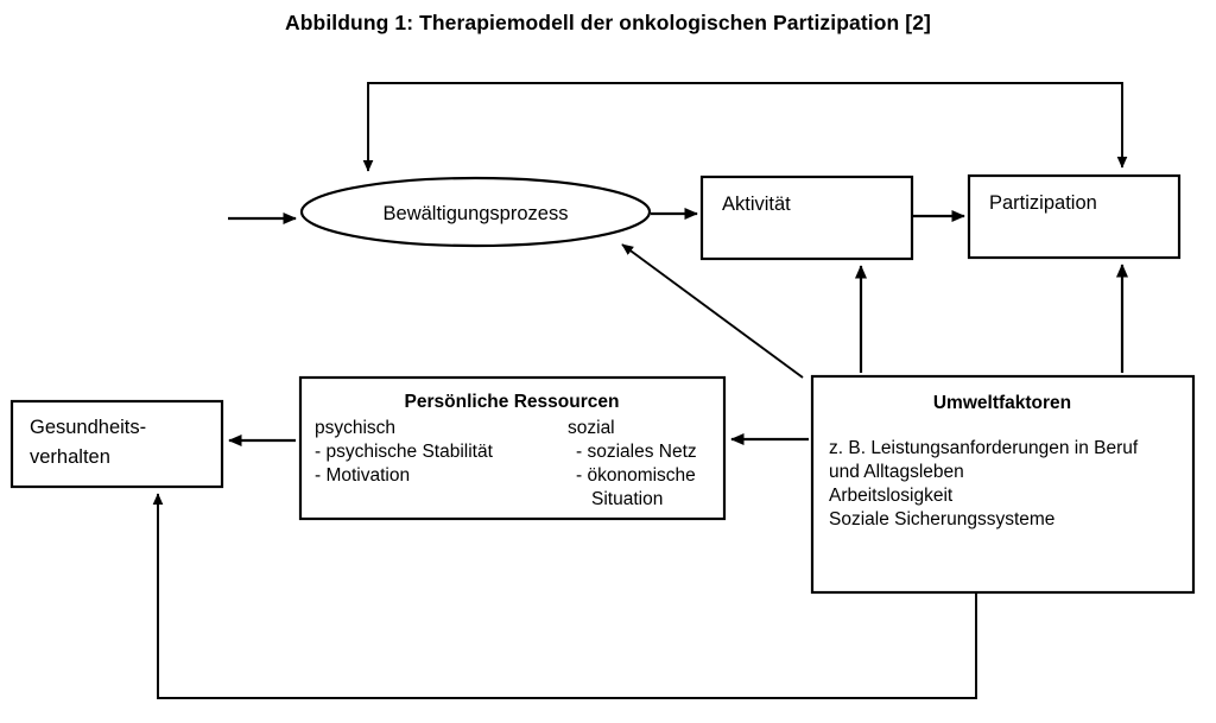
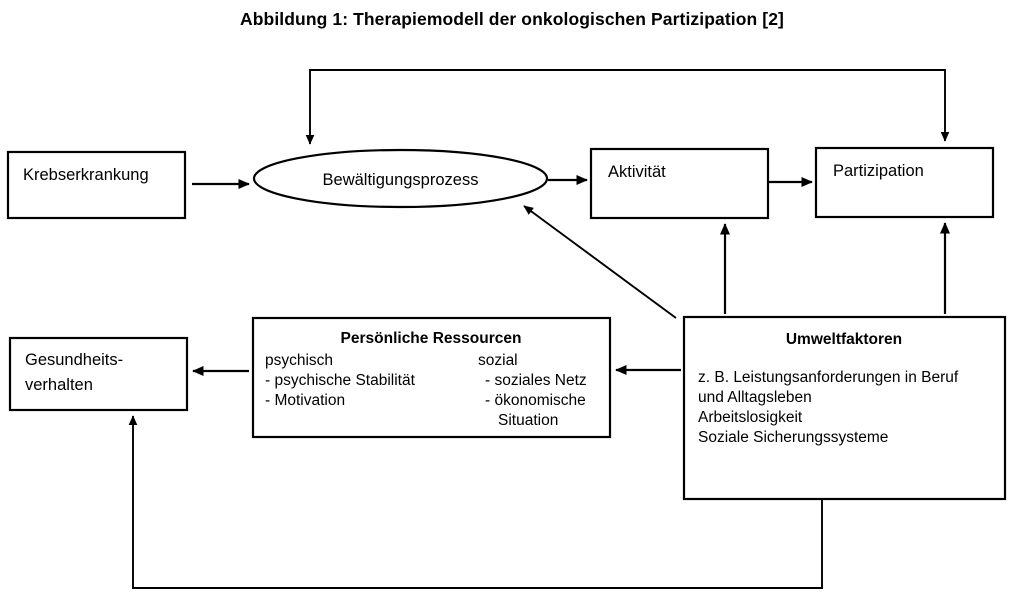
  Abbildung 1: Therapiemodell der onkologischen Partizipation [2]
+ Krebserkrankung
  Bewältigungsprozess
  Aktivität
  Partizipation
  Gesundheits-
  verhalten
  Persönliche Ressourcen
  psychisch
  - psychische Stabilität
  - Motivation
  sozial
  - soziales Netz
  - ökonomische
  Situation
  Umweltfaktoren
  z. B. Leistungsanforderungen in Beruf
  und Alltagsleben
  Arbeitslosigkeit
  Soziale Sicherungssysteme
